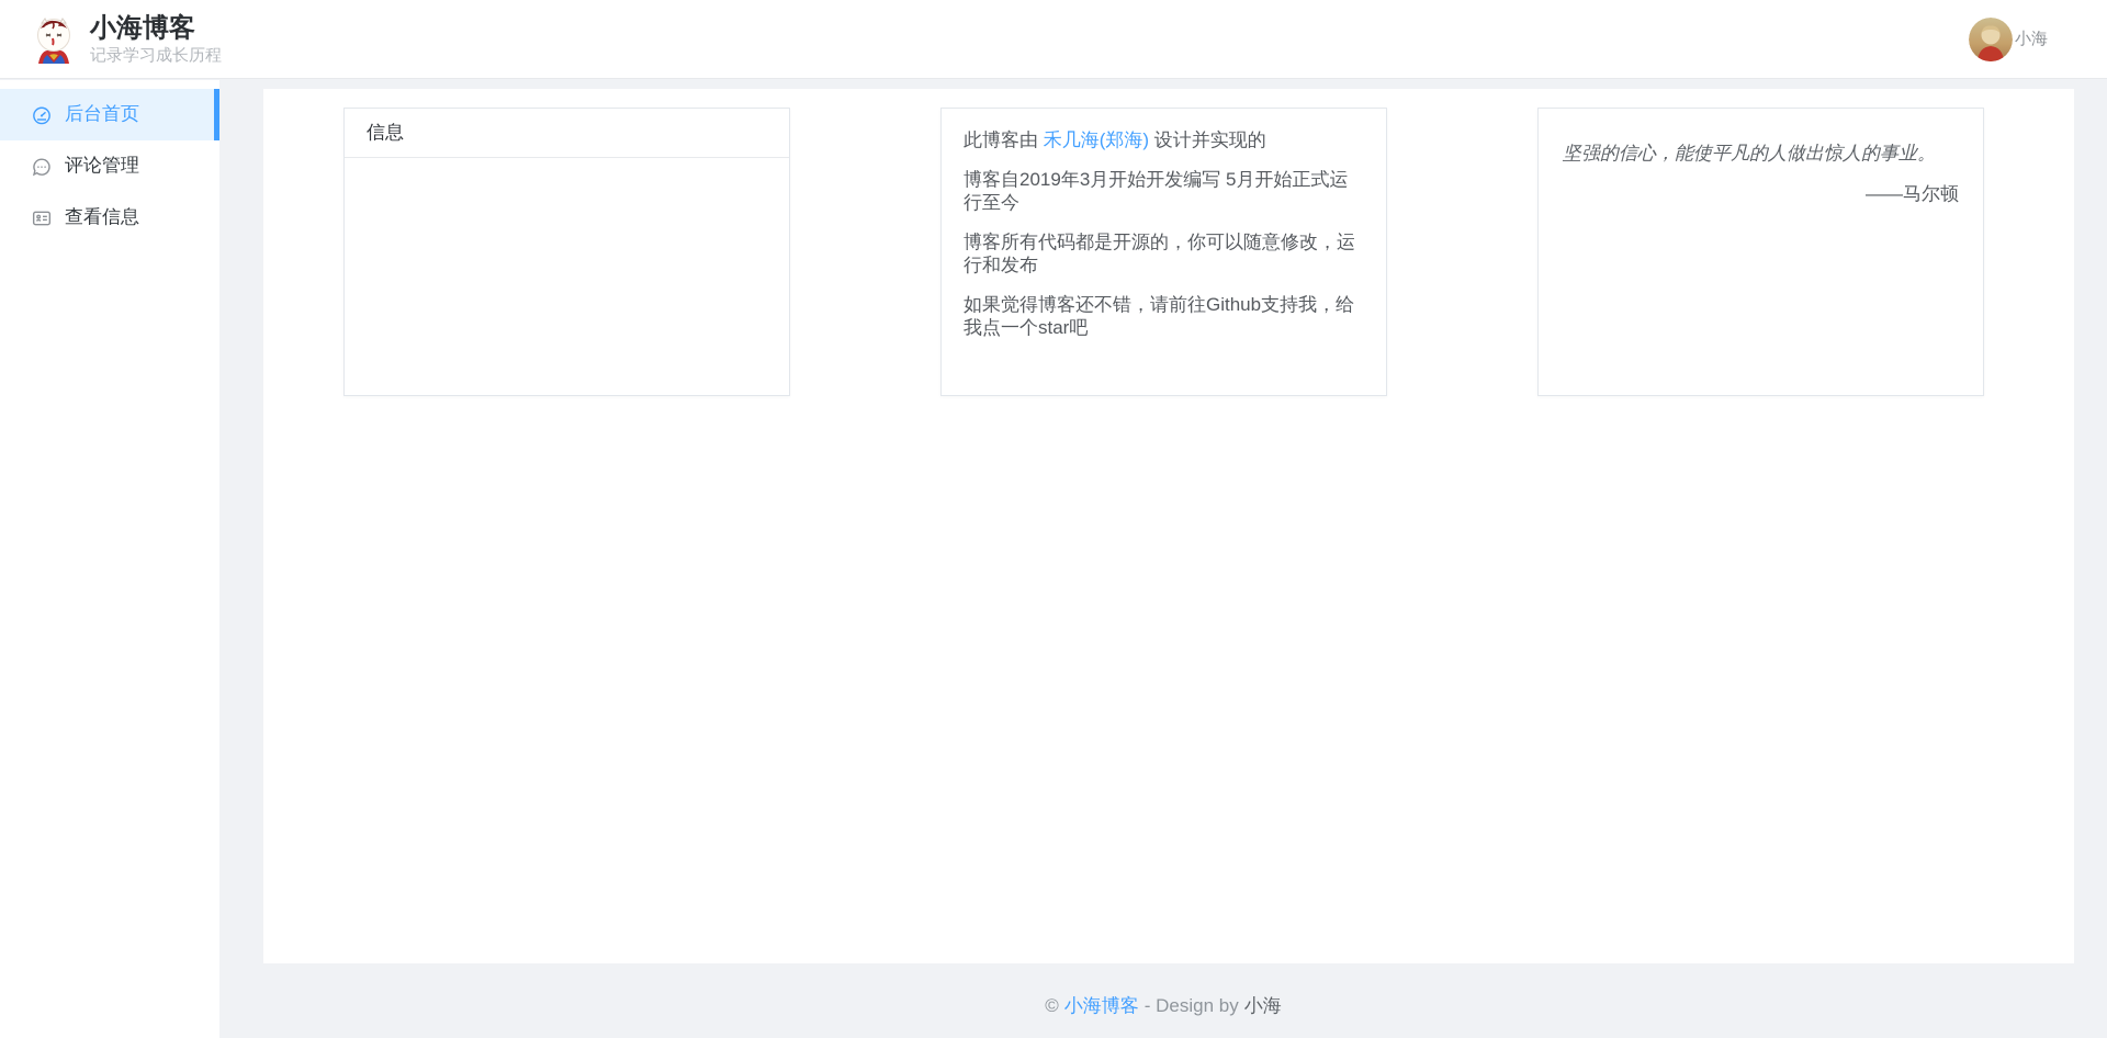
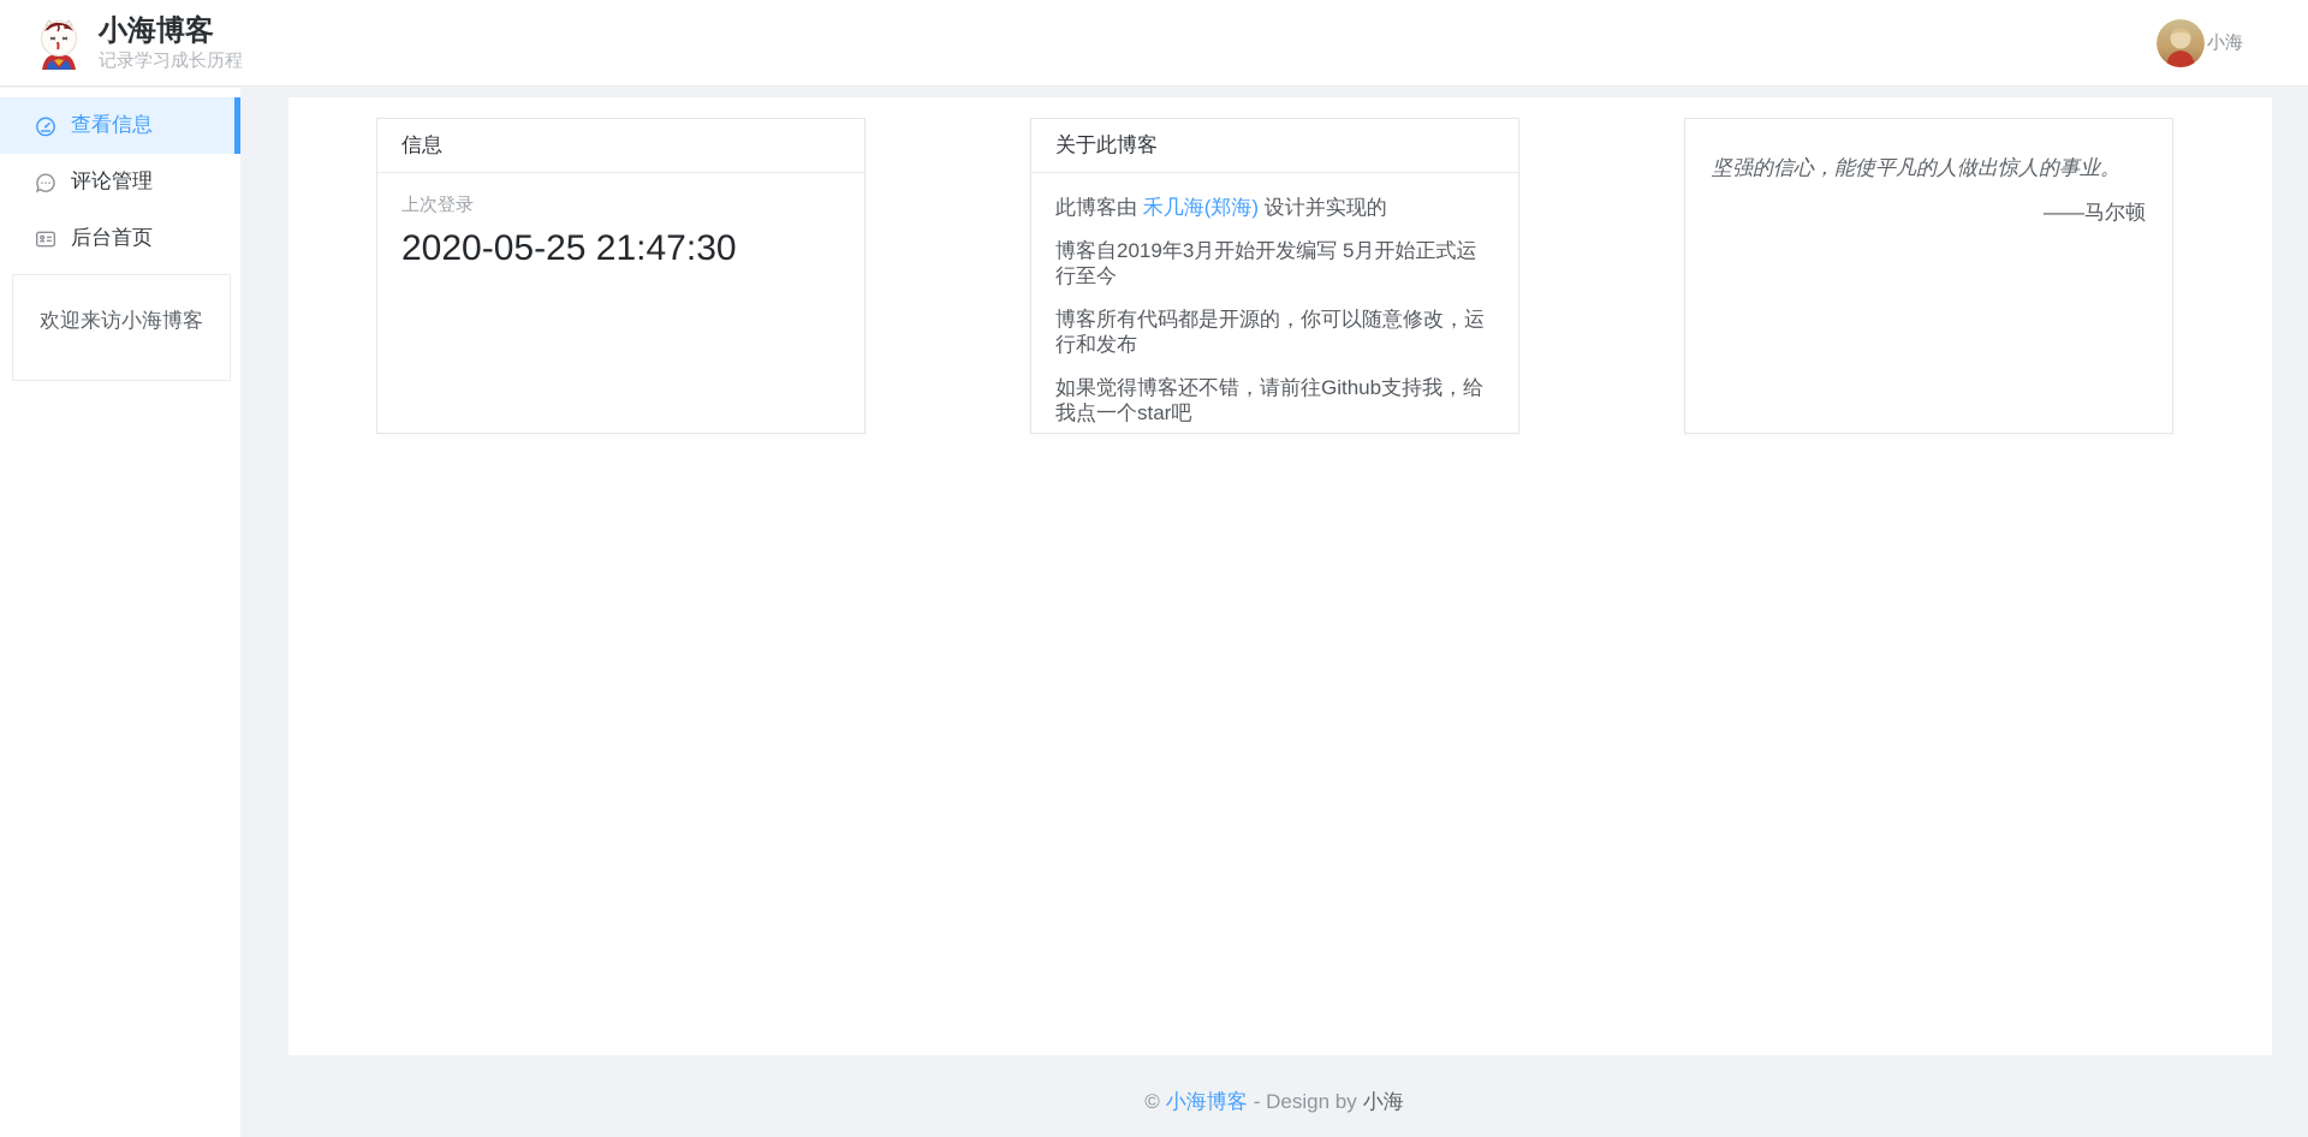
  小海博客
  记录学习成长历程
  小海
- 后台首页
+ 查看信息
  评论管理
- 查看信息
+ 后台首页
+ 欢迎来访小海博客
  信息
+ 上次登录
+ 2020-05-25 21:47:30
+ 关于此博客
  此博客由 禾几海(郑海) 设计并实现的
  博客自2019年3月开始开发编写 5月开始正式运行至今
  博客所有代码都是开源的，你可以随意修改，运行和发布
  如果觉得博客还不错，请前往Github支持我，给我点一个star吧
  坚强的信心，能使平凡的人做出惊人的事业。
  ——马尔顿
  © 小海博客 - Design by 小海
